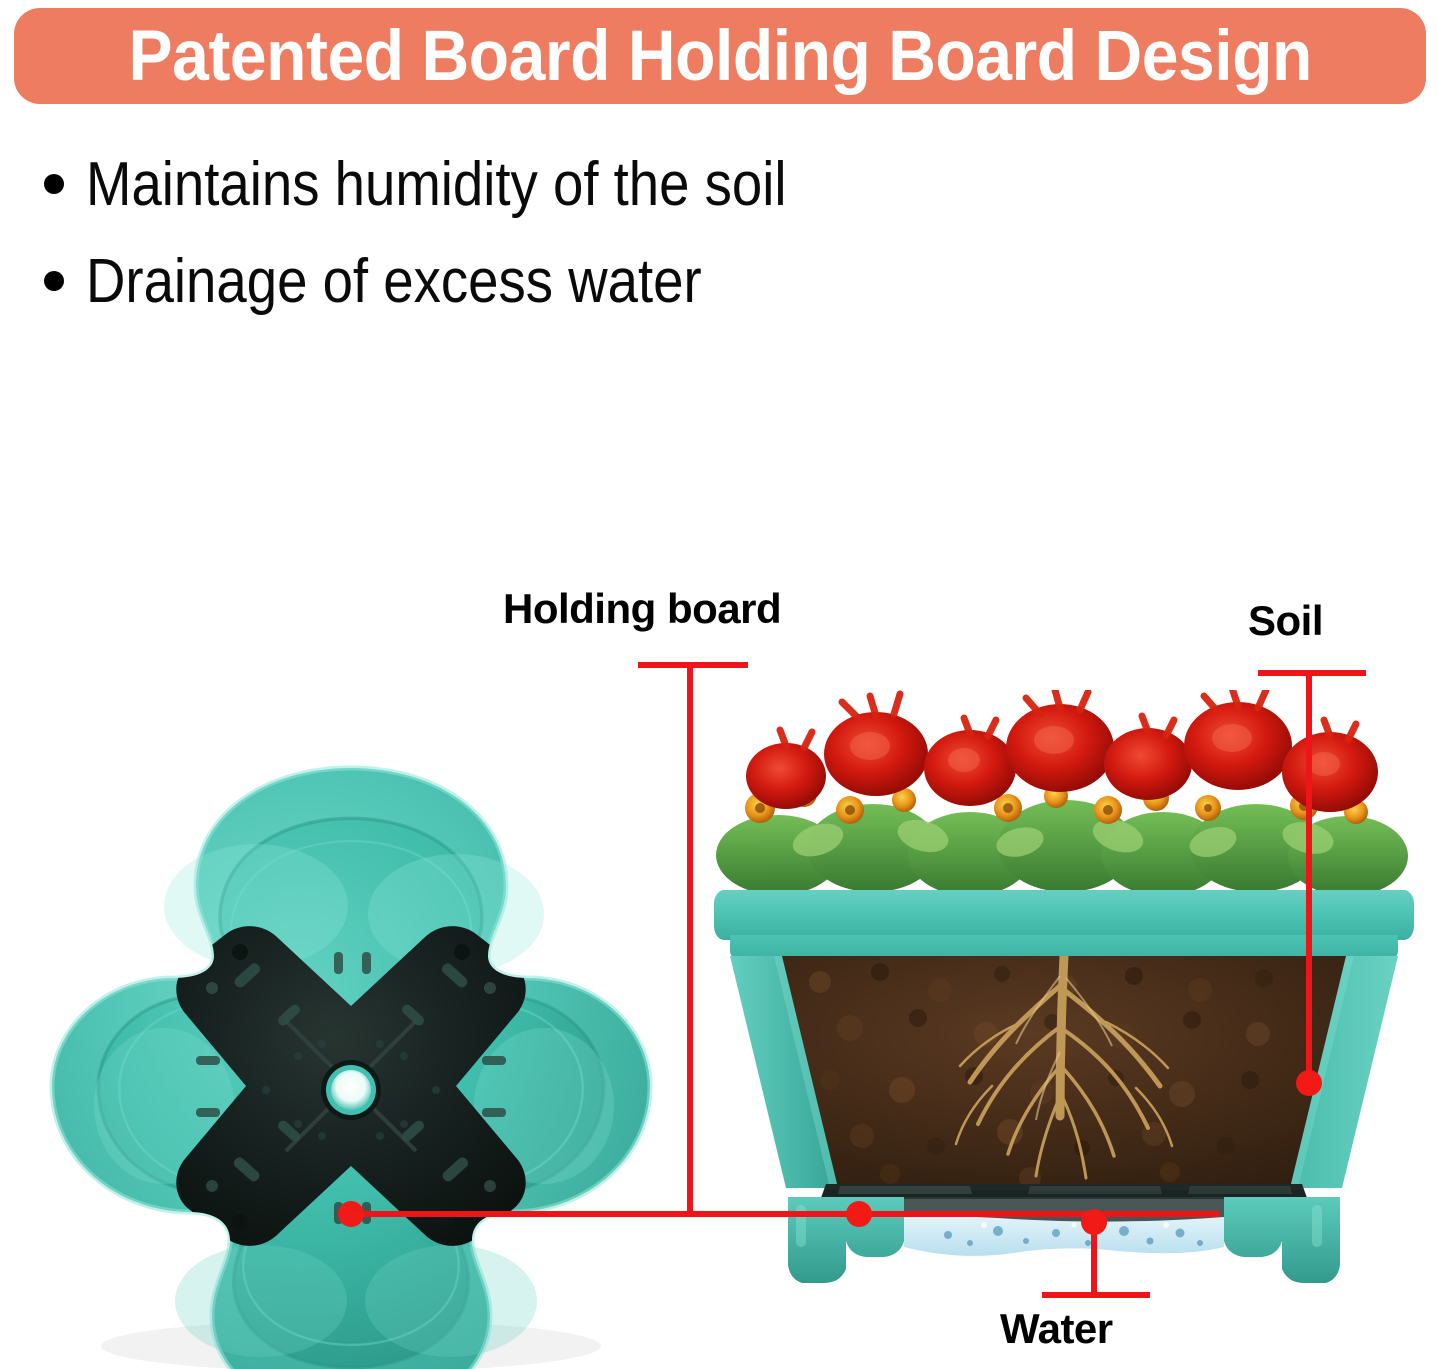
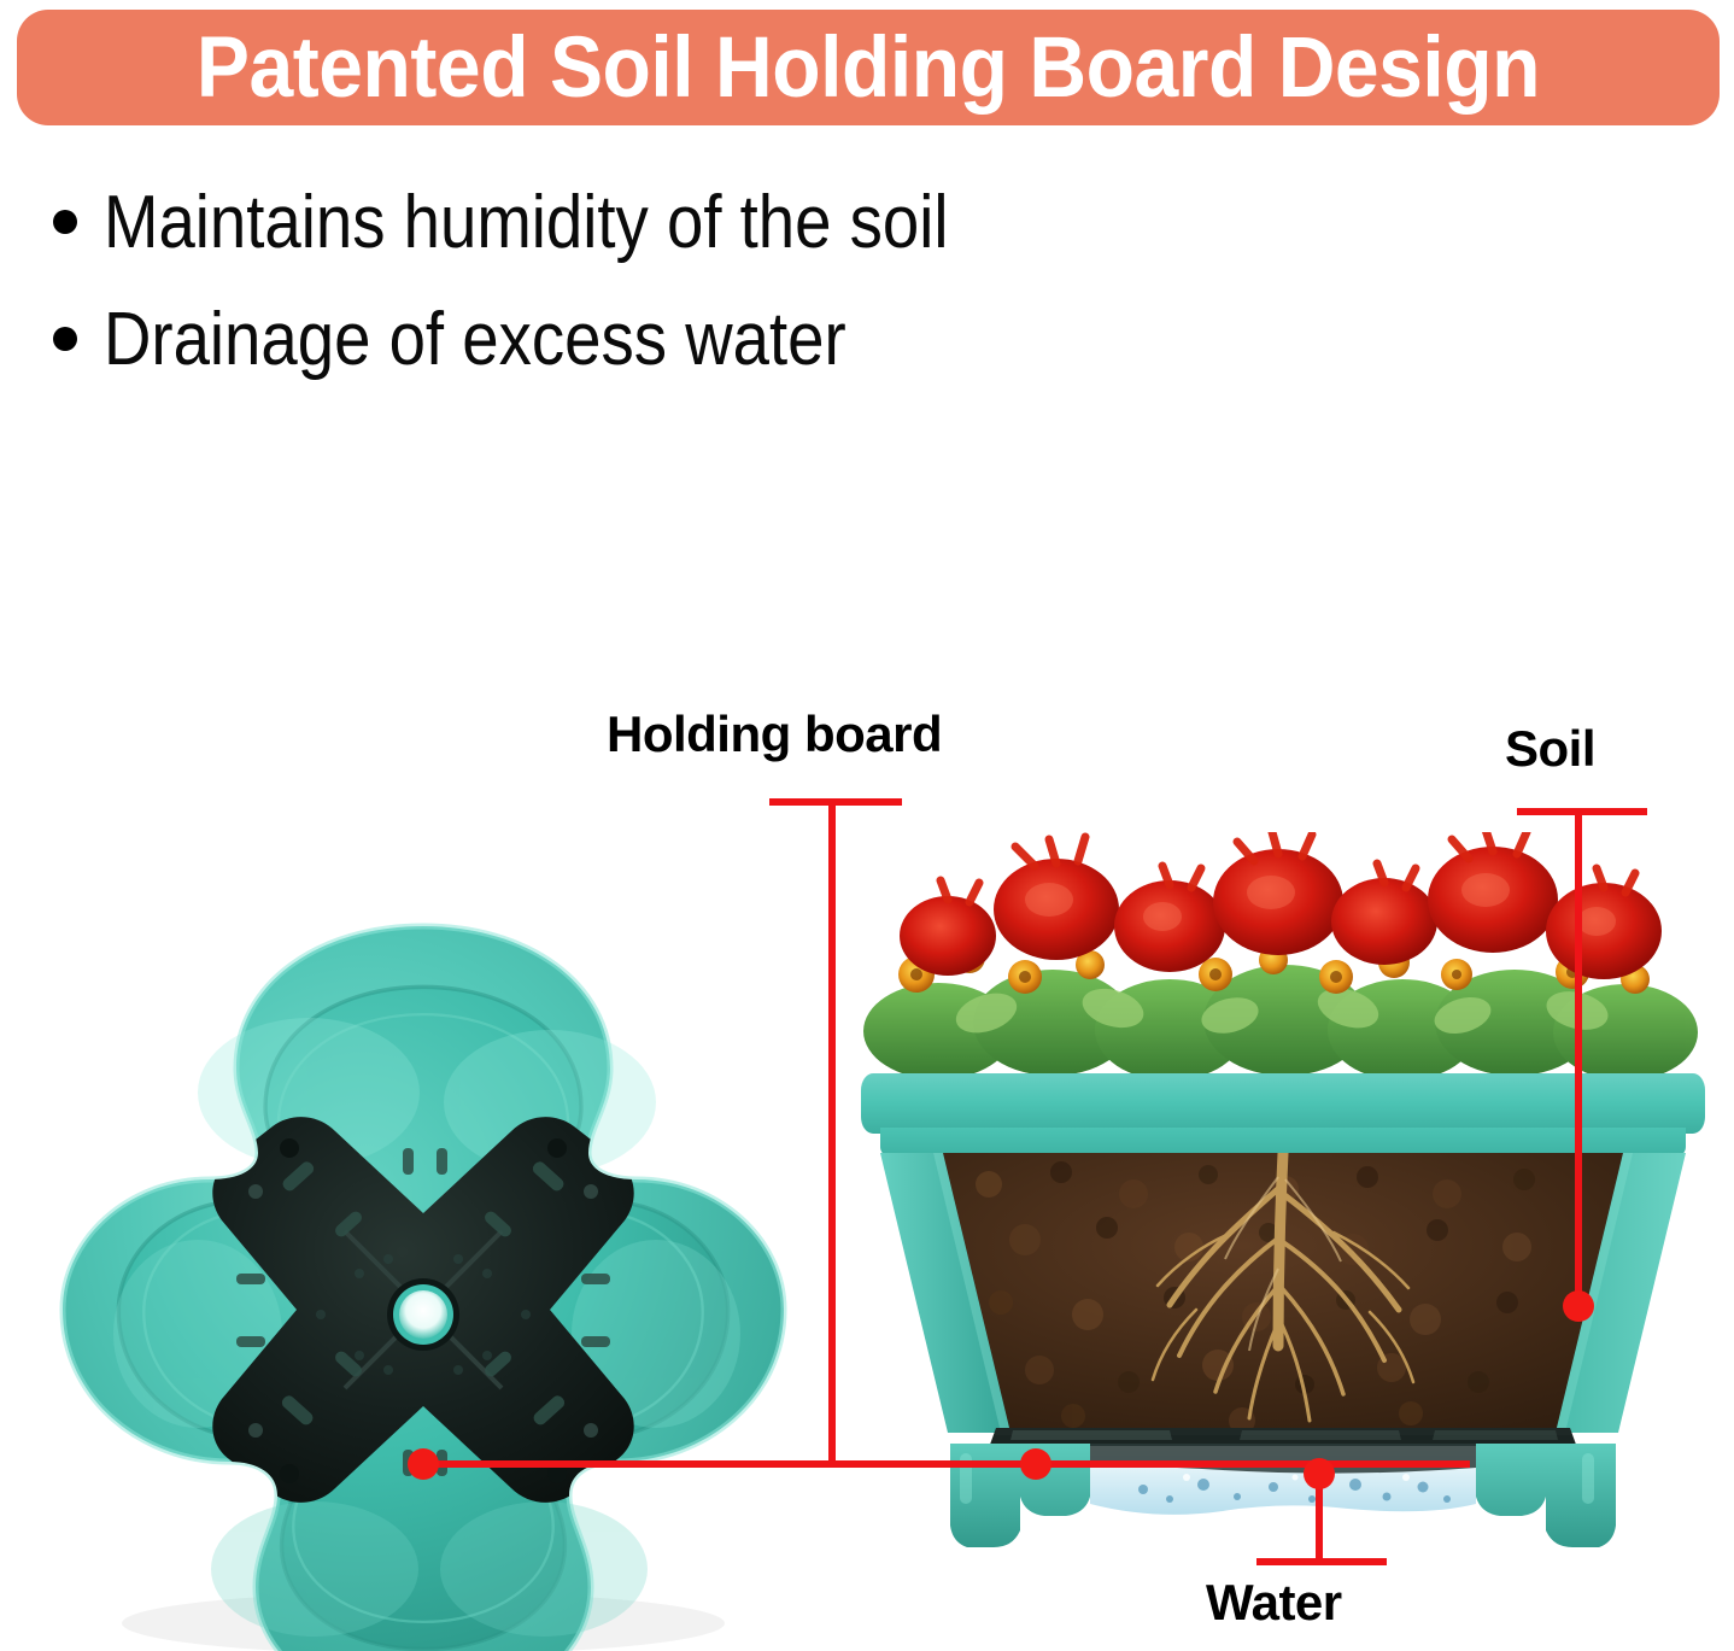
- Patented Board Holding Board Design
+ Patented Soil Holding Board Design
  Maintains humidity of the soil
  Drainage of excess water
  Holding board
  Soil
  Water
